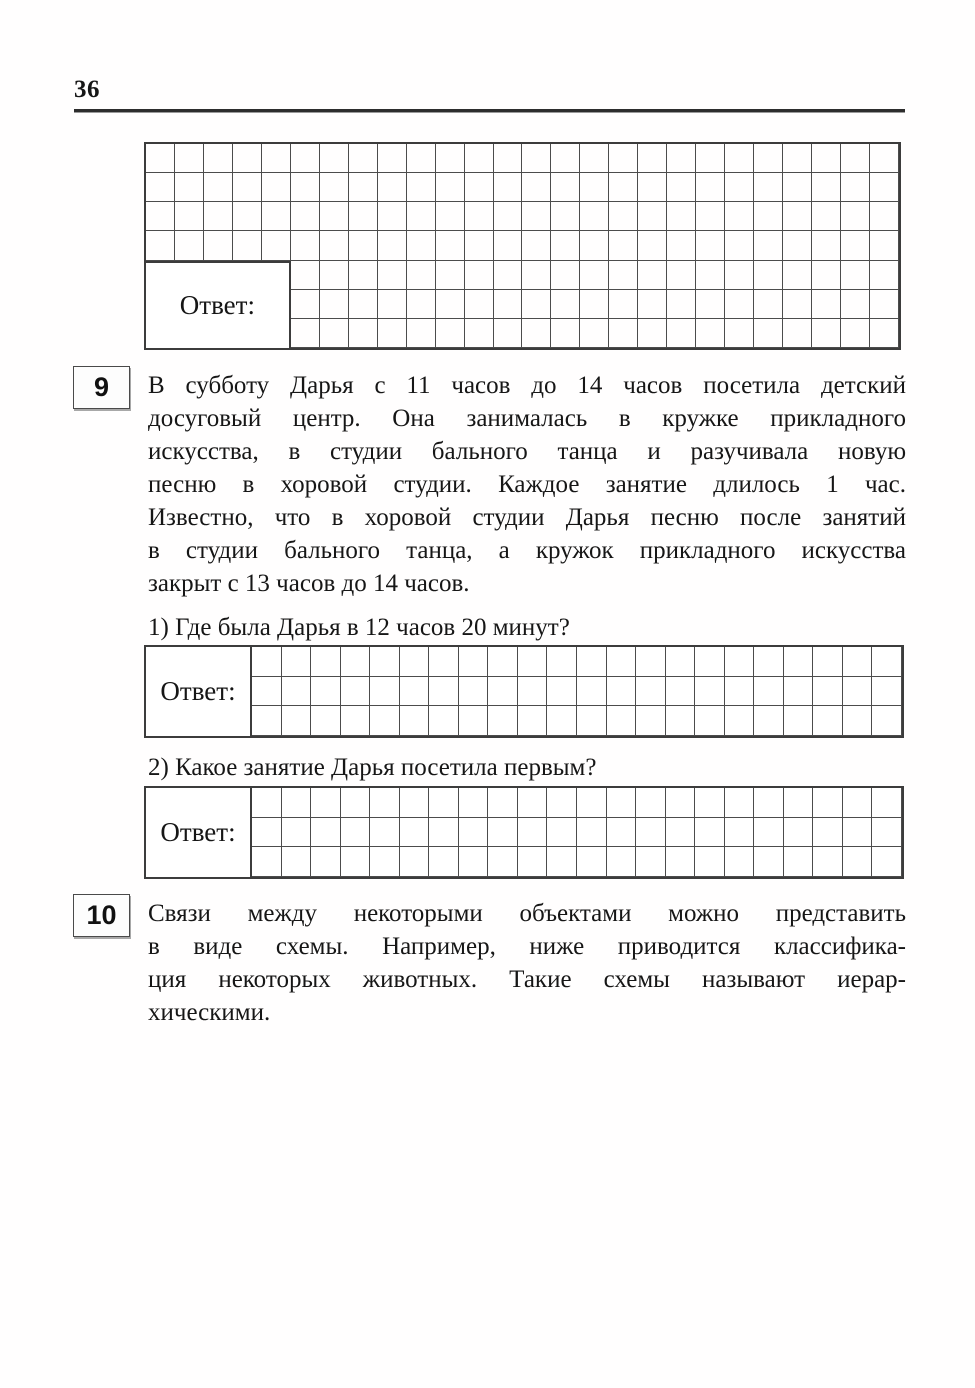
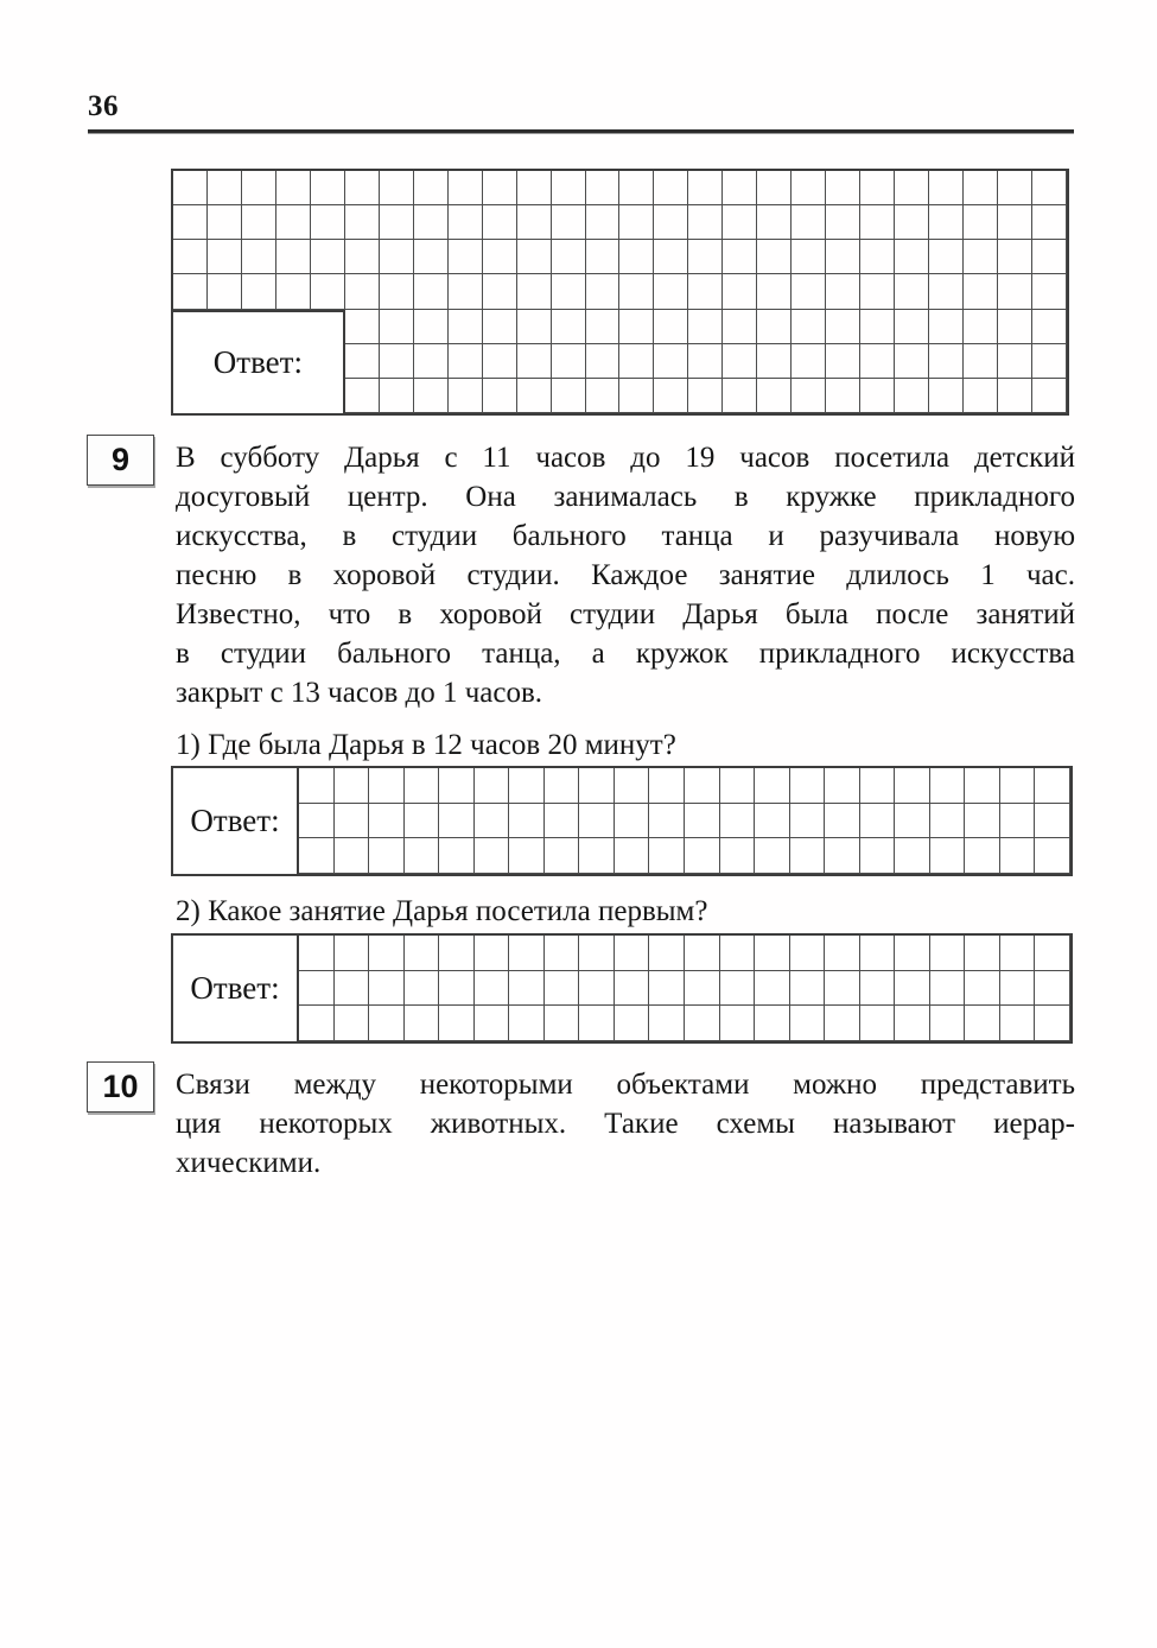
  36
  Ответ:
  9
- В субботу Дарья с 11 часов до 14 часов посетила детский
+ В субботу Дарья с 11 часов до 19 часов посетила детский
  досуговый центр. Она занималась в кружке прикладного
  искусства, в студии бального танца и разучивала новую
  песню в хоровой студии. Каждое занятие длилось 1 час.
- Известно, что в хоровой студии Дарья песню после занятий
+ Известно, что в хоровой студии Дарья была после занятий
  в студии бального танца, а кружок прикладного искусства
- закрыт с 13 часов до 14 часов.
+ закрыт с 13 часов до 1 часов.
  1) Где была Дарья в 12 часов 20 минут?
  Ответ:
  2) Какое занятие Дарья посетила первым?
  Ответ:
  10
  Связи между некоторыми объектами можно представить
- в виде схемы. Например, ниже приводится классифика-
  ция некоторых животных. Такие схемы называют иерар-
  хическими.
